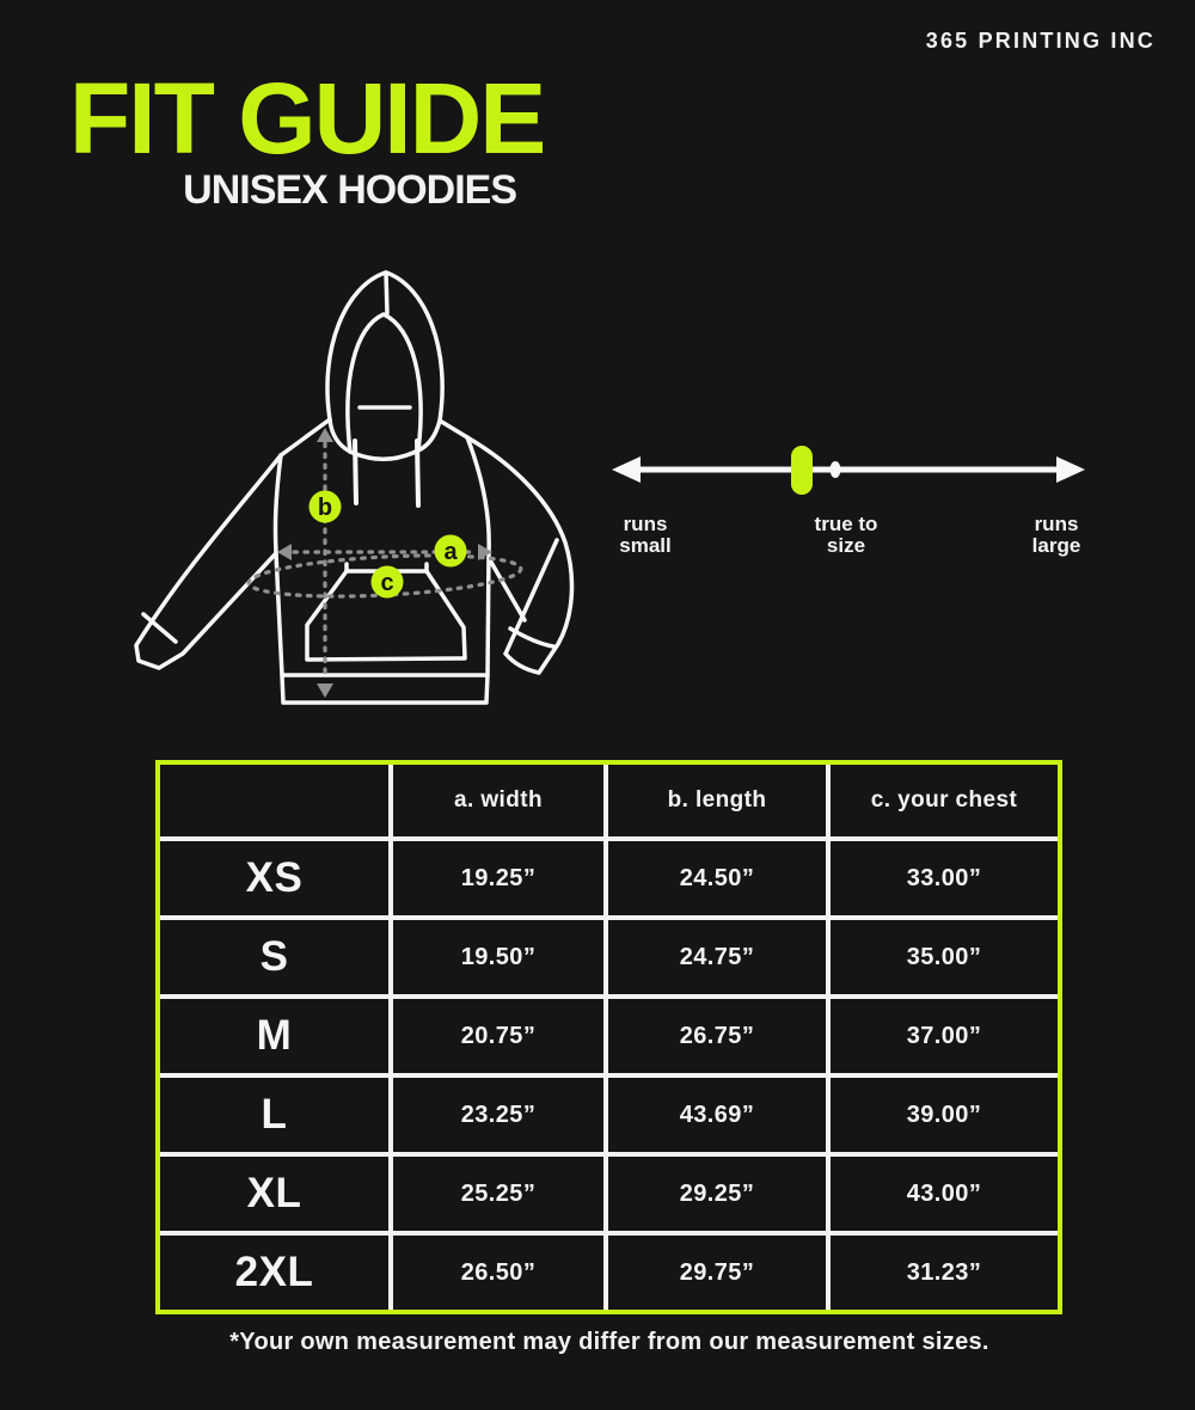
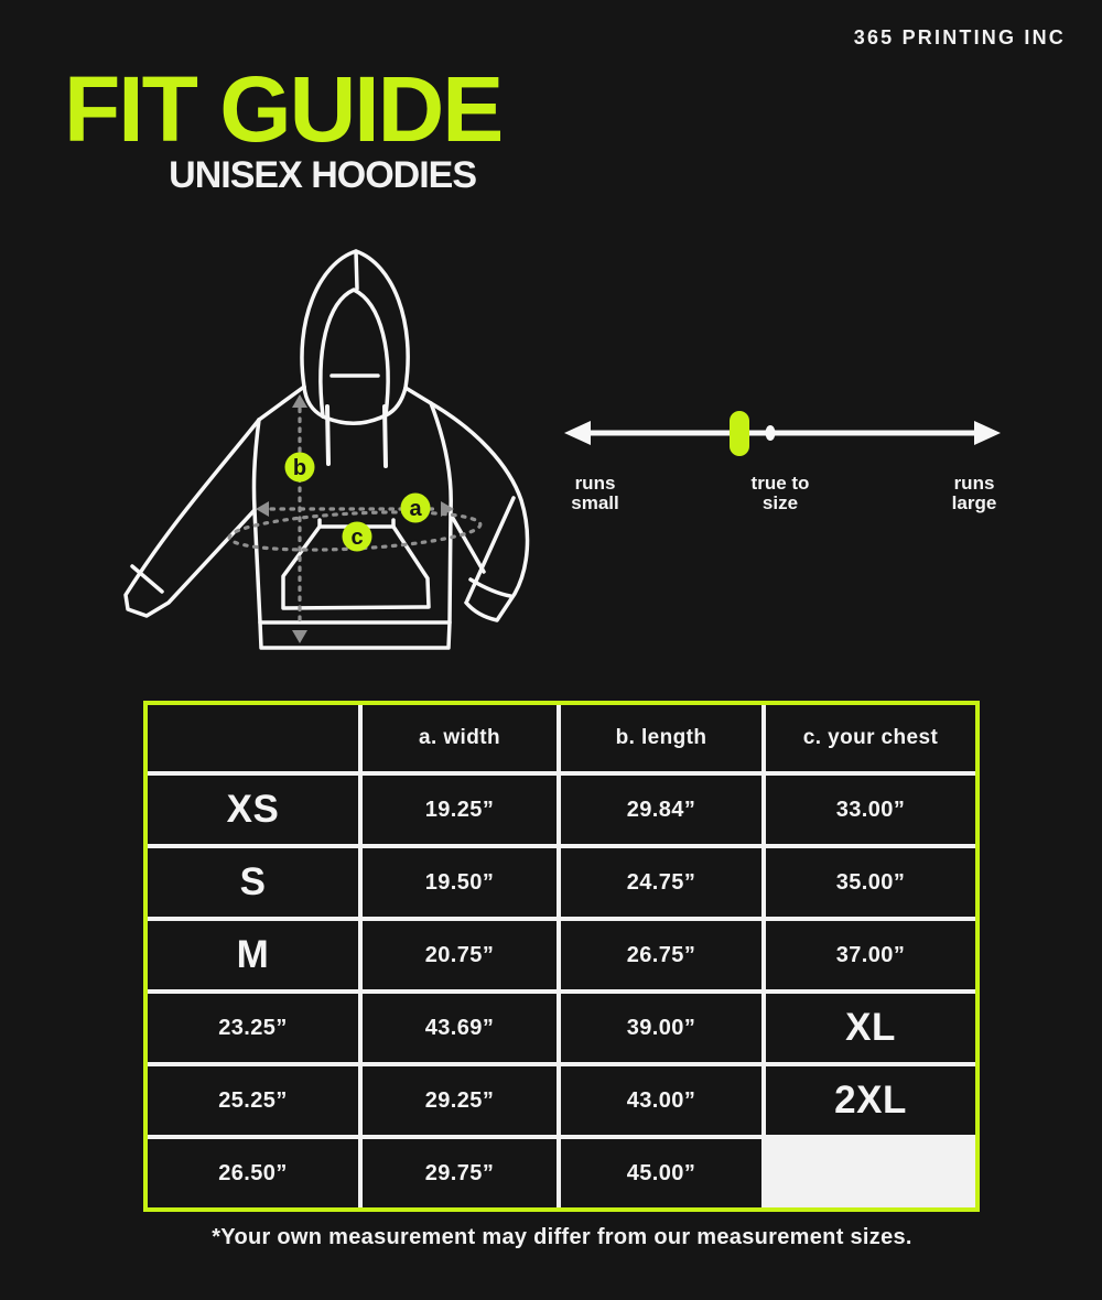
  365 PRINTING INC
  FIT GUIDE
  UNISEX HOODIES
  b
  a
  c
  runs
  small
  true to
  size
  runs
  large
  a. width
  b. length
  c. your chest
  XS
  19.25”
- 24.50”
+ 29.84”
  33.00”
  S
  19.50”
  24.75”
  35.00”
  M
  20.75”
  26.75”
  37.00”
- L
  23.25”
  43.69”
  39.00”
  XL
  25.25”
  29.25”
  43.00”
  2XL
  26.50”
  29.75”
- 31.23”
+ 45.00”
  *Your own measurement may differ from our measurement sizes.
